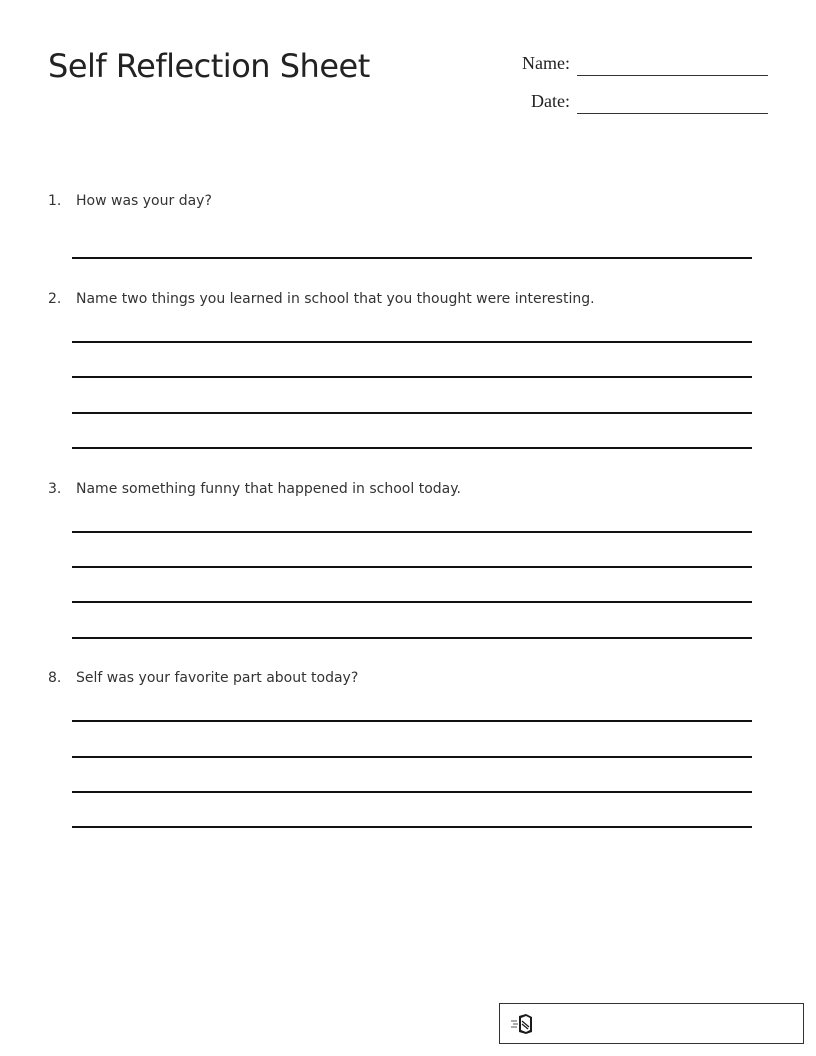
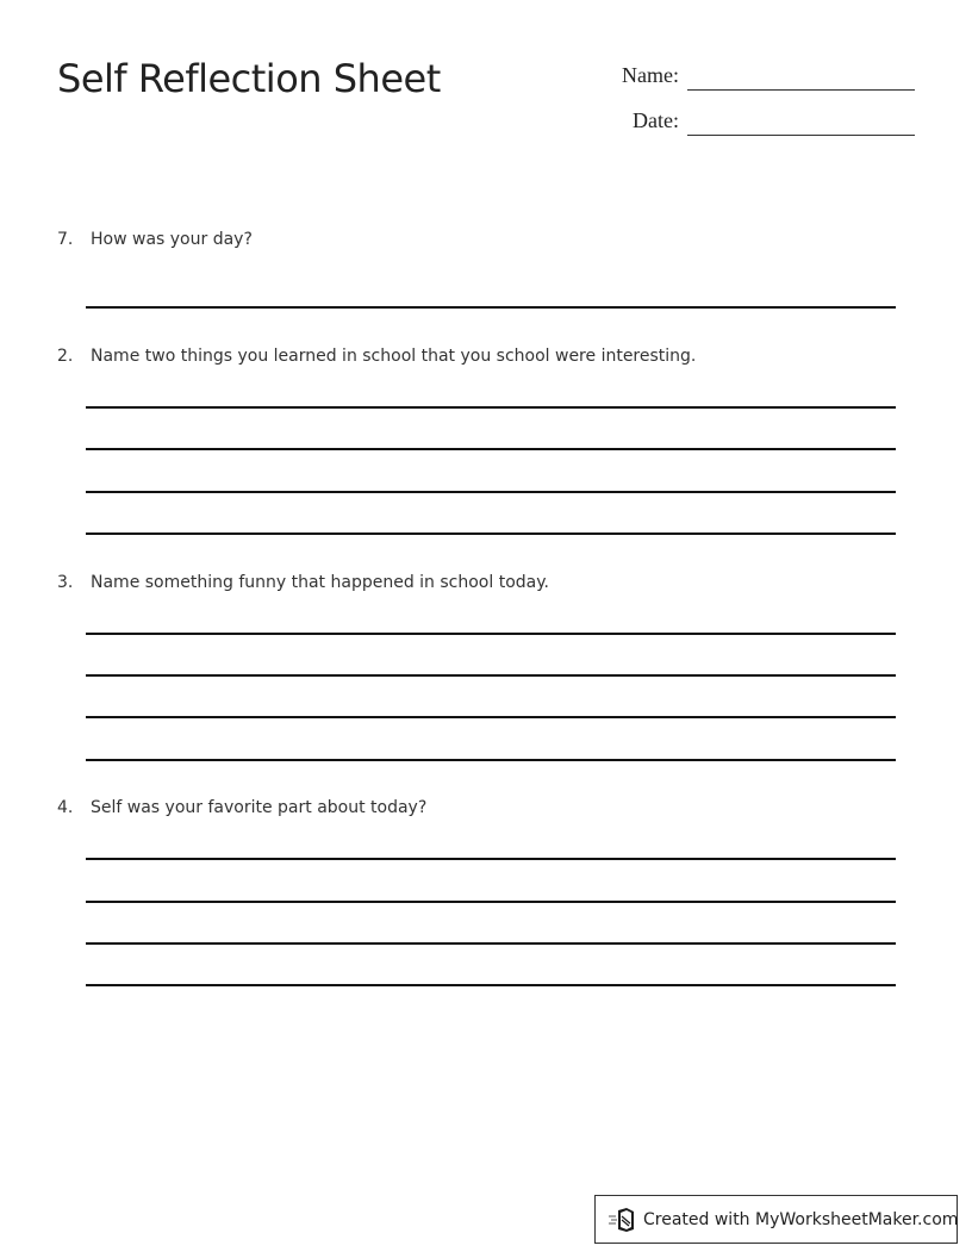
  Self Reflection Sheet
  Name:
  Date:
- 1.
+ 7.
  How was your day?
  2.
- Name two things you learned in school that you thought were interesting.
+ Name two things you learned in school that you school were interesting.
  3.
  Name something funny that happened in school today.
- 8.
+ 4.
  Self was your favorite part about today?
+ Created with MyWorksheetMaker.com
